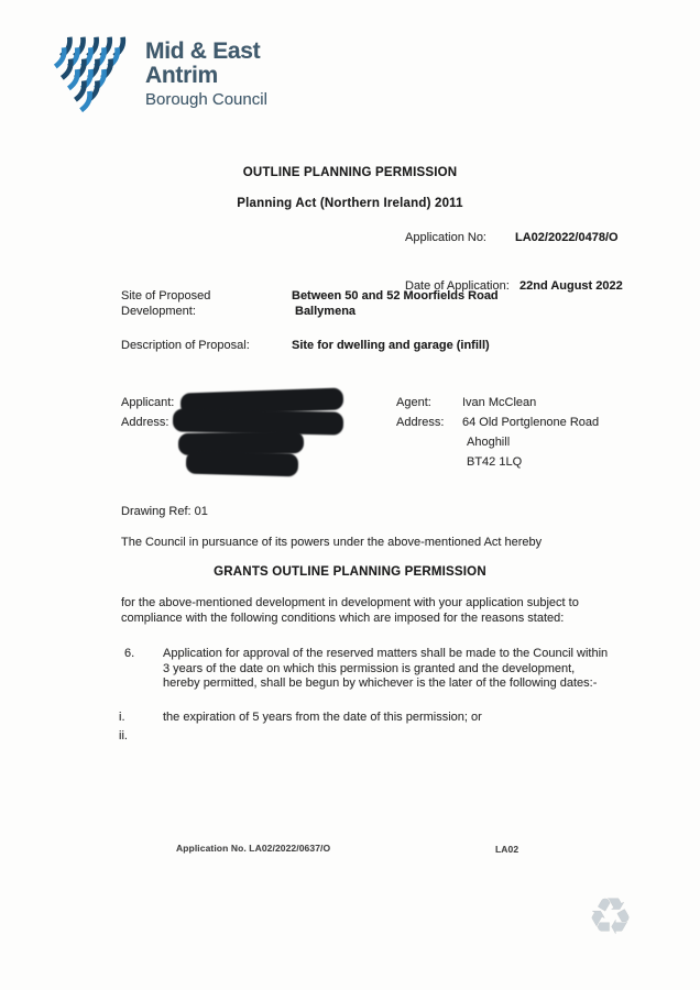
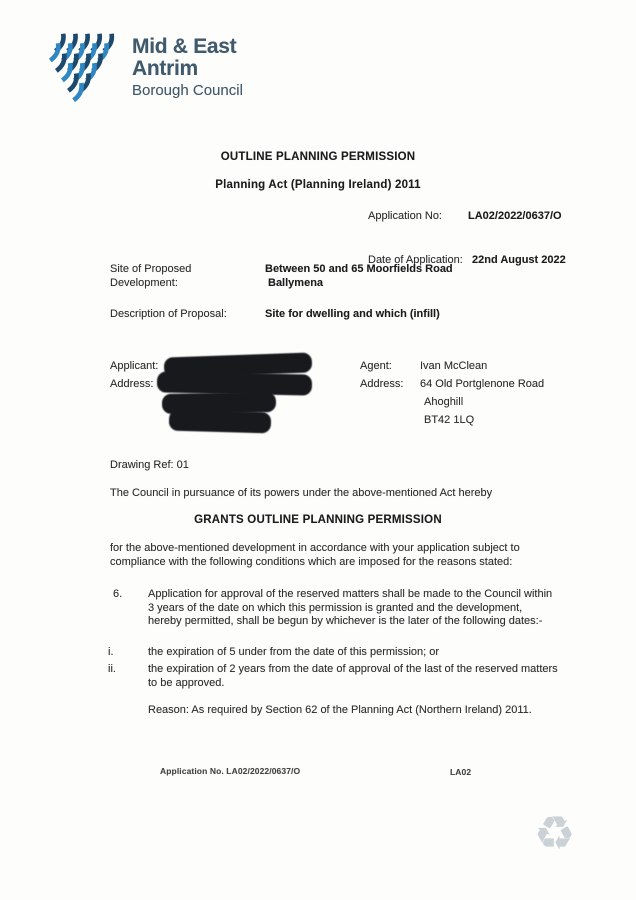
  Mid & East
  Antrim
  Borough Council
  OUTLINE PLANNING PERMISSION
- Planning Act (Northern Ireland) 2011
+ Planning Act (Planning Ireland) 2011
  Application No:
- LA02/2022/0478/O
+ LA02/2022/0637/O
  Date of Application:
  22nd August 2022
  Site of Proposed Development:
- Between 50 and 52 Moorfields Road
+ Between 50 and 65 Moorfields Road
  Ballymena
  Description of Proposal:
- Site for dwelling and garage (infill)
+ Site for dwelling and which (infill)
  Applicant:
  Address:
  Agent:
  Ivan McClean
  Address:
  64 Old Portglenone Road
  Ahoghill
  BT42 1LQ
  Drawing Ref: 01
  The Council in pursuance of its powers under the above-mentioned Act hereby
  GRANTS OUTLINE PLANNING PERMISSION
- for the above-mentioned development in development with your application subject to compliance with the following conditions which are imposed for the reasons stated:
+ for the above-mentioned development in accordance with your application subject to compliance with the following conditions which are imposed for the reasons stated:
  6.
  Application for approval of the reserved matters shall be made to the Council within 3 years of the date on which this permission is granted and the development, hereby permitted, shall be begun by whichever is the later of the following dates:-
  i.
- the expiration of 5 years from the date of this permission; or
+ the expiration of 5 under from the date of this permission; or
  ii.
+ the expiration of 2 years from the date of approval of the last of the reserved matters to be approved.
+ Reason: As required by Section 62 of the Planning Act (Northern Ireland) 2011.
  Application No. LA02/2022/0637/O
  LA02
  ♻
